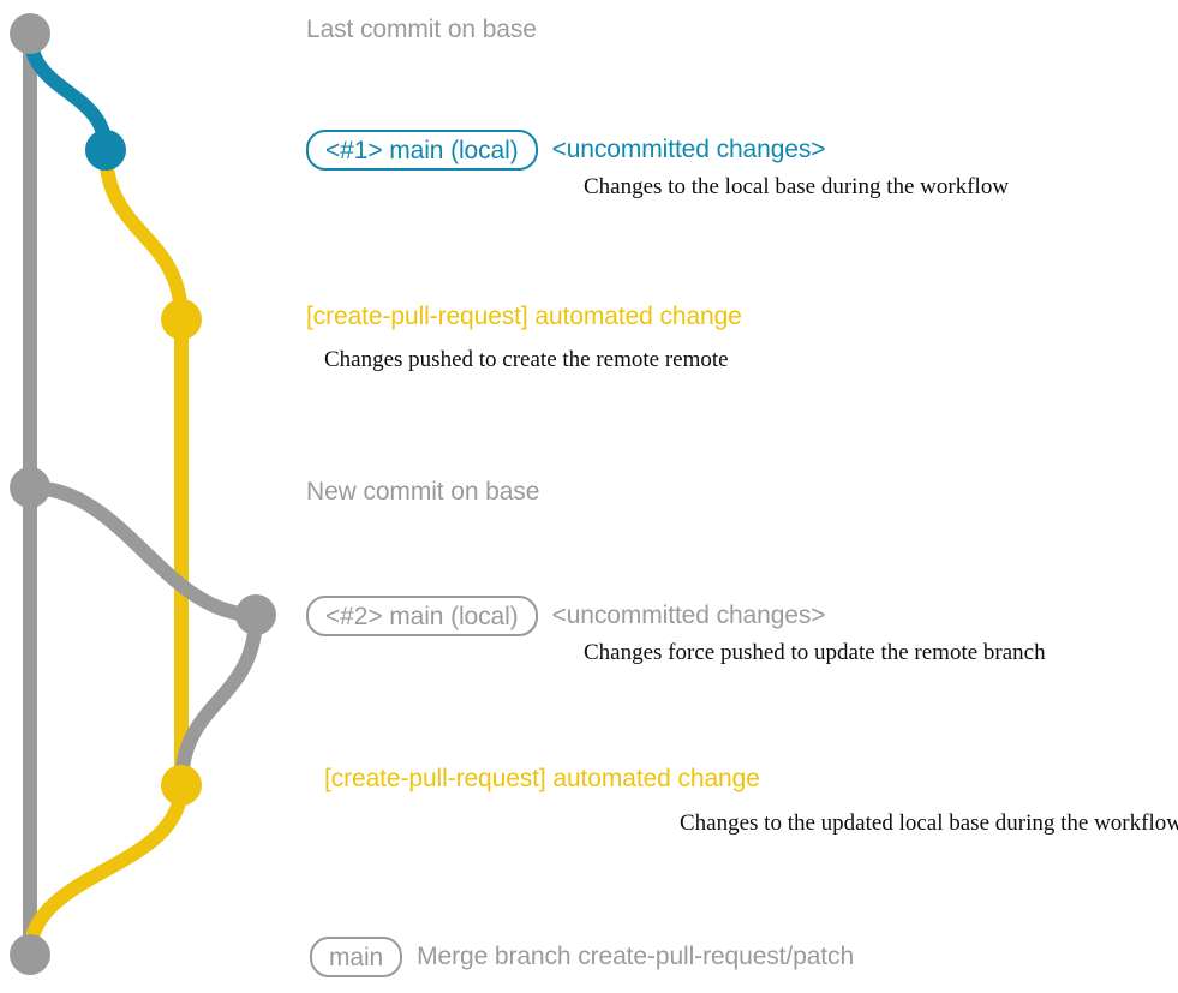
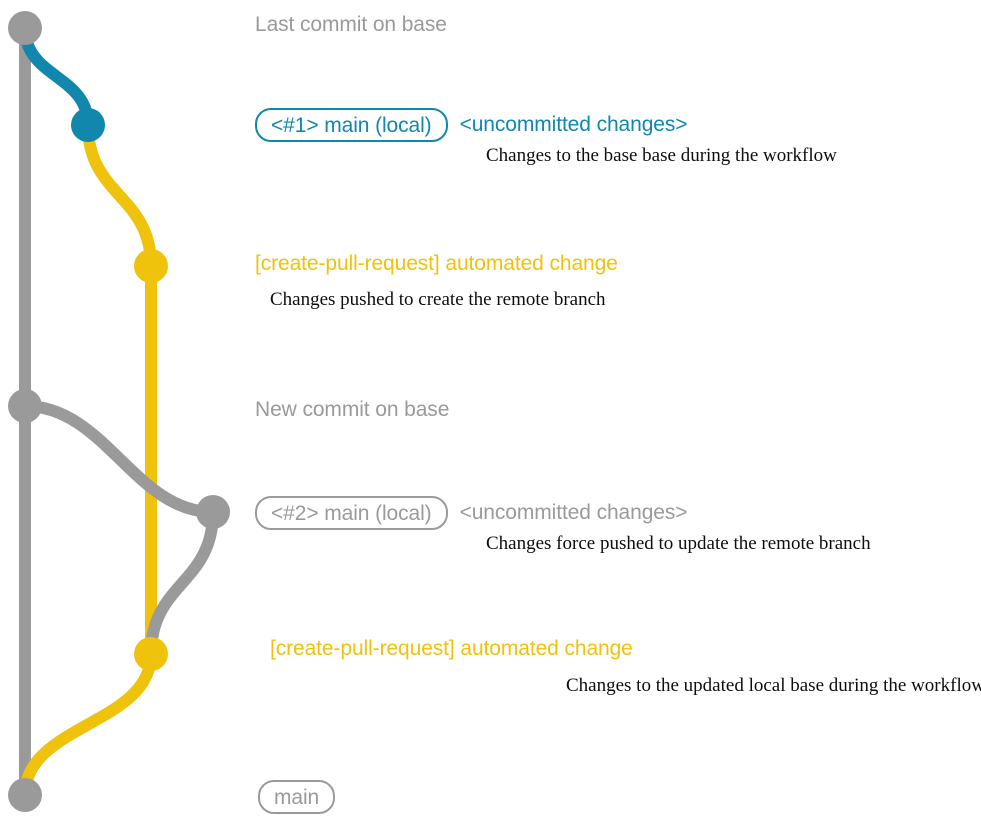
  Last commit on base
  <#1> main (local)
  <uncommitted changes>
- Changes to the local base during the workflow
+ Changes to the base base during the workflow
  [create-pull-request] automated change
- Changes pushed to create the remote remote
+ Changes pushed to create the remote branch
  New commit on base
  <#2> main (local)
  <uncommitted changes>
  Changes force pushed to update the remote branch
  [create-pull-request] automated change
  Changes to the updated local base during the workflow
  main
- Merge branch create-pull-request/patch
